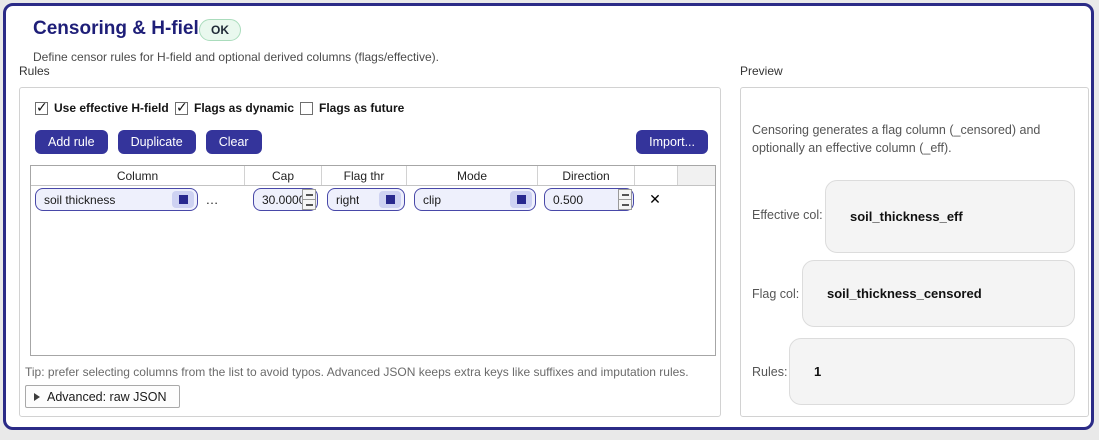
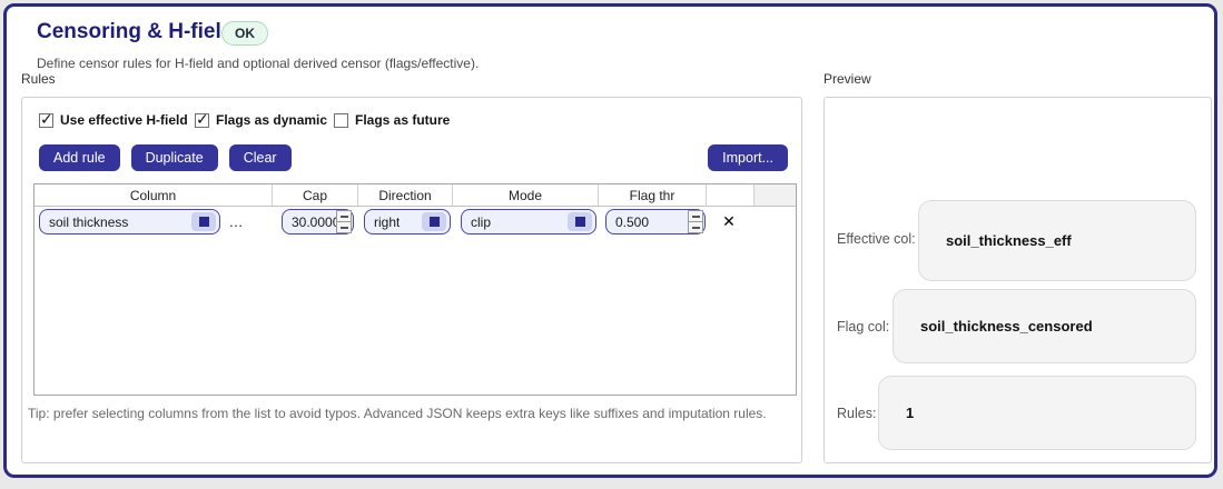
  Censoring & H-fiel
  OK
- Define censor rules for H-field and optional derived columns (flags/effective).
+ Define censor rules for H-field and optional derived censor (flags/effective).
  Rules
  Use effective H-field
  Flags as dynamic
  Flags as future
  Add rule
  Duplicate
  Clear
  Import...
  Column
  Cap
- Flag thr
+ Direction
  Mode
- Direction
+ Flag thr
  soil thickness
  …
  30.000
  right
  clip
  0.500
  ✕
  Tip: prefer selecting columns from the list to avoid typos. Advanced JSON keeps extra keys like suffixes and imputation rules.
- Advanced: raw JSON
  Preview
- Censoring generates a flag column (_censored) and optionally an effective column (_eff).
  Effective col:
  soil_thickness_eff
  Flag col:
  soil_thickness_censored
  Rules:
  1
